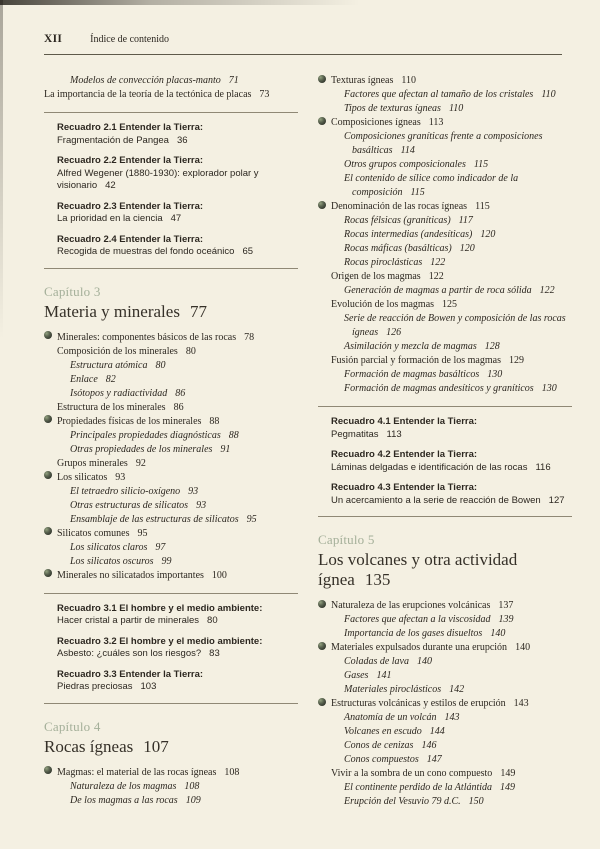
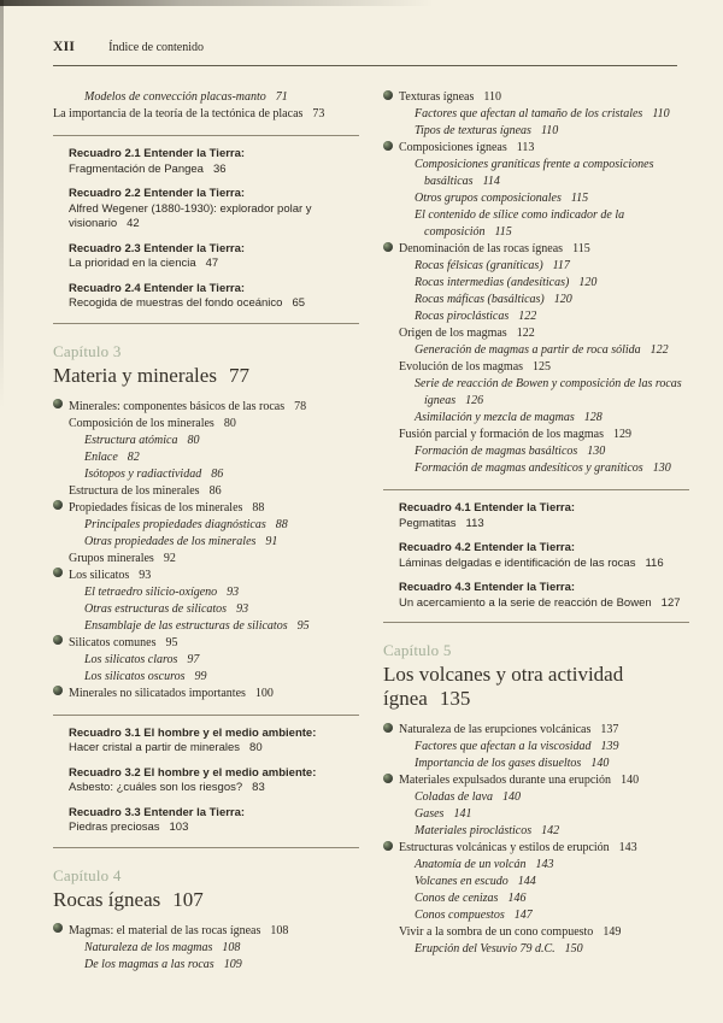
  XII Índice de contenido
  Modelos de convección placas-manto 71
  La importancia de la teoría de la tectónica de placas 73
  Recuadro 2.1 Entender la Tierra:
  Fragmentación de Pangea 36
  Recuadro 2.2 Entender la Tierra:
  Alfred Wegener (1880-1930): explorador polar y visionario 42
  Recuadro 2.3 Entender la Tierra:
  La prioridad en la ciencia 47
  Recuadro 2.4 Entender la Tierra:
  Recogida de muestras del fondo oceánico 65
  Capítulo 3
  Materia y minerales 77
  Minerales: componentes básicos de las rocas 78
  Composición de los minerales 80
  Estructura atómica 80
  Enlace 82
  Isótopos y radiactividad 86
  Estructura de los minerales 86
  Propiedades físicas de los minerales 88
  Principales propiedades diagnósticas 88
  Otras propiedades de los minerales 91
  Grupos minerales 92
  Los silicatos 93
  El tetraedro silicio-oxígeno 93
  Otras estructuras de silicatos 93
  Ensamblaje de las estructuras de silicatos 95
  Silicatos comunes 95
  Los silicatos claros 97
  Los silicatos oscuros 99
  Minerales no silicatados importantes 100
  Recuadro 3.1 El hombre y el medio ambiente:
  Hacer cristal a partir de minerales 80
  Recuadro 3.2 El hombre y el medio ambiente:
  Asbesto: ¿cuáles son los riesgos? 83
  Recuadro 3.3 Entender la Tierra:
  Piedras preciosas 103
  Capítulo 4
  Rocas ígneas 107
  Magmas: el material de las rocas ígneas 108
  Naturaleza de los magmas 108
  De los magmas a las rocas 109
  Texturas ígneas 110
  Factores que afectan al tamaño de los cristales 110
  Tipos de texturas ígneas 110
  Composiciones ígneas 113
  Composiciones graníticas frente a composiciones basálticas 114
  Otros grupos composicionales 115
  El contenido de sílice como indicador de la composición 115
  Denominación de las rocas ígneas 115
  Rocas félsicas (graníticas) 117
  Rocas intermedias (andesíticas) 120
  Rocas máficas (basálticas) 120
  Rocas piroclásticas 122
  Origen de los magmas 122
  Generación de magmas a partir de roca sólida 122
  Evolución de los magmas 125
  Serie de reacción de Bowen y composición de las rocas ígneas 126
  Asimilación y mezcla de magmas 128
  Fusión parcial y formación de los magmas 129
  Formación de magmas basálticos 130
  Formación de magmas andesíticos y graníticos 130
  Recuadro 4.1 Entender la Tierra:
  Pegmatitas 113
  Recuadro 4.2 Entender la Tierra:
  Láminas delgadas e identificación de las rocas 116
  Recuadro 4.3 Entender la Tierra:
  Un acercamiento a la serie de reacción de Bowen 127
  Capítulo 5
  Los volcanes y otra actividad ígnea 135
  Naturaleza de las erupciones volcánicas 137
  Factores que afectan a la viscosidad 139
  Importancia de los gases disueltos 140
  Materiales expulsados durante una erupción 140
  Coladas de lava 140
  Gases 141
  Materiales piroclásticos 142
  Estructuras volcánicas y estilos de erupción 143
  Anatomía de un volcán 143
  Volcanes en escudo 144
  Conos de cenizas 146
  Conos compuestos 147
  Vivir a la sombra de un cono compuesto 149
- El continente perdido de la Atlántida 149
  Erupción del Vesuvio 79 d.C. 150
